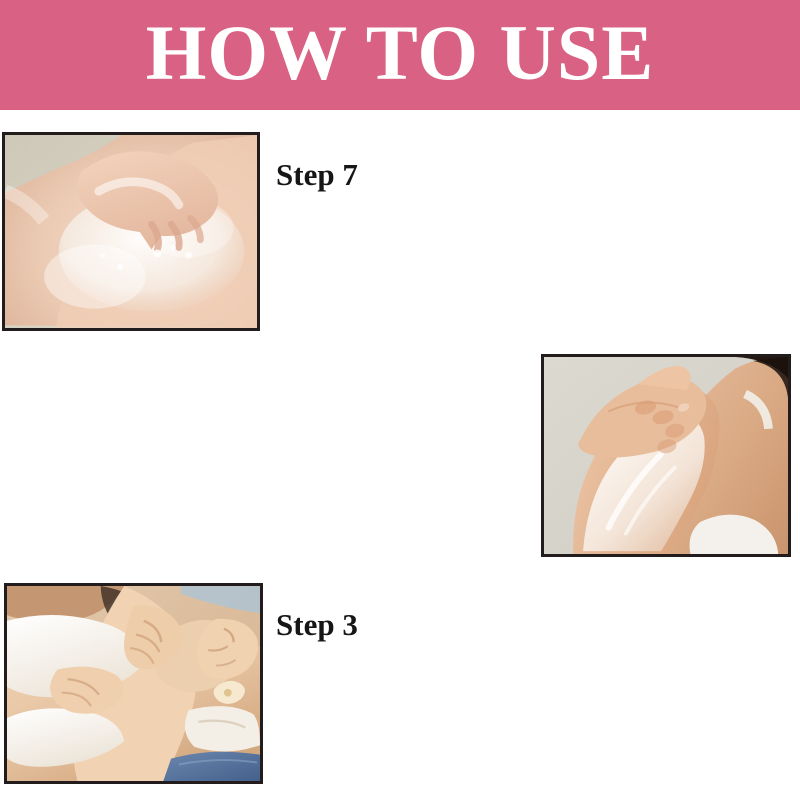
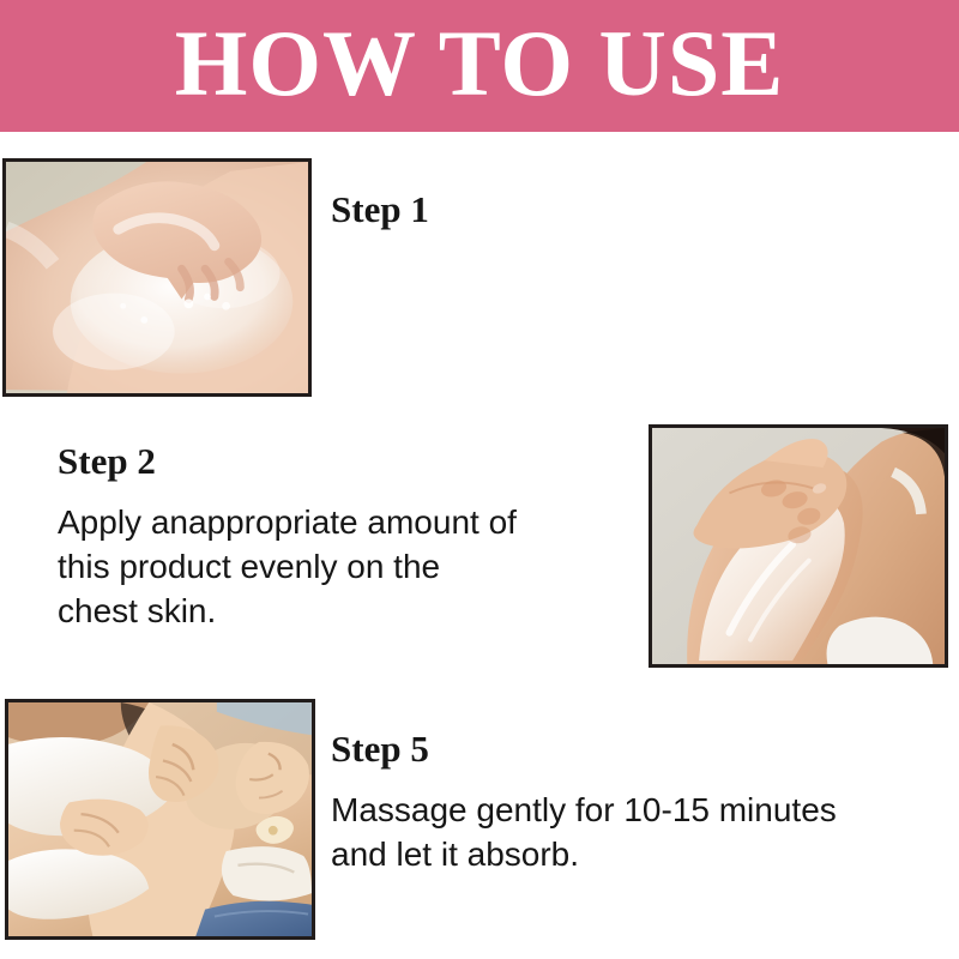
  HOW TO USE
- Step 7
+ Step 1
+ Step 2
+ Apply anappropriate amount of
+ this product evenly on the
+ chest skin.
- Step 3
+ Step 5
+ Massage gently for 10-15 minutes
+ and let it absorb.
